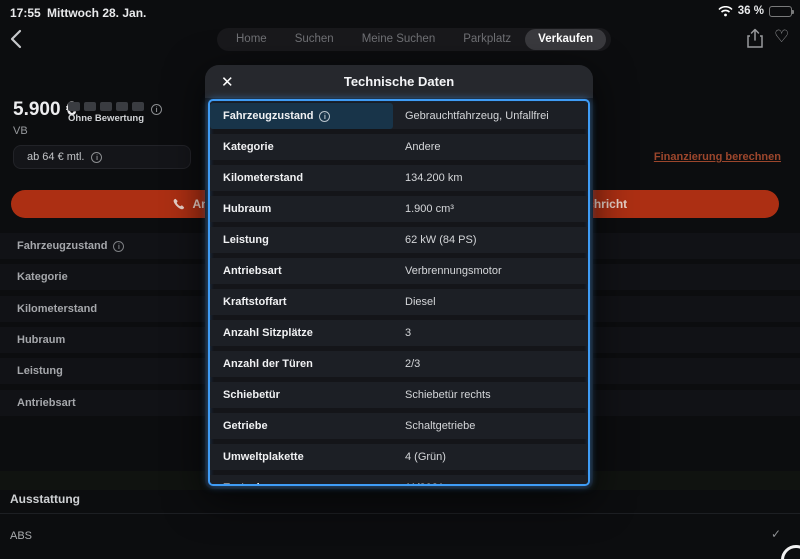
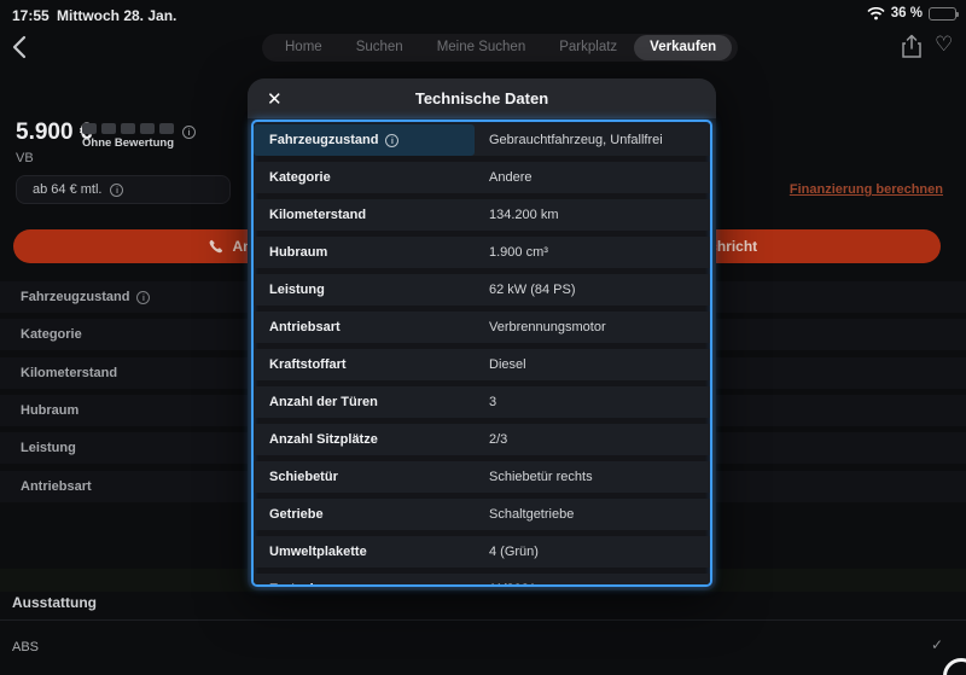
  17:55
  Mittwoch 28. Jan.
  36 %
  Home
  Suchen
  Meine Suchen
  Parkplatz
  Verkaufen
  ♡
  5.900
  Ohne Bewertung
  i
  VB
  ab 64 € mtl.
  i
  Finanzierung berechnen
  Fahrzeugzustand
  i
  Kategorie
  Kilometerstand
  Hubraum
  Leistung
  Antriebsart
  Ausstattung
  ABS
  ✓
  ✕
  Technische Daten
  Fahrzeugzustand
  i
  Gebrauchtfahrzeug, Unfallfrei
  Kategorie
  Andere
  Kilometerstand
  134.200 km
  Hubraum
  1.900 cm³
  Leistung
  62 kW (84 PS)
  Antriebsart
  Verbrennungsmotor
  Kraftstoffart
  Diesel
- Anzahl Sitzplätze
+ Anzahl der Türen
  3
- Anzahl der Türen
+ Anzahl Sitzplätze
  2/3
  Schiebetür
  Schiebetür rechts
  Getriebe
  Schaltgetriebe
  Umweltplakette
  4 (Grün)
